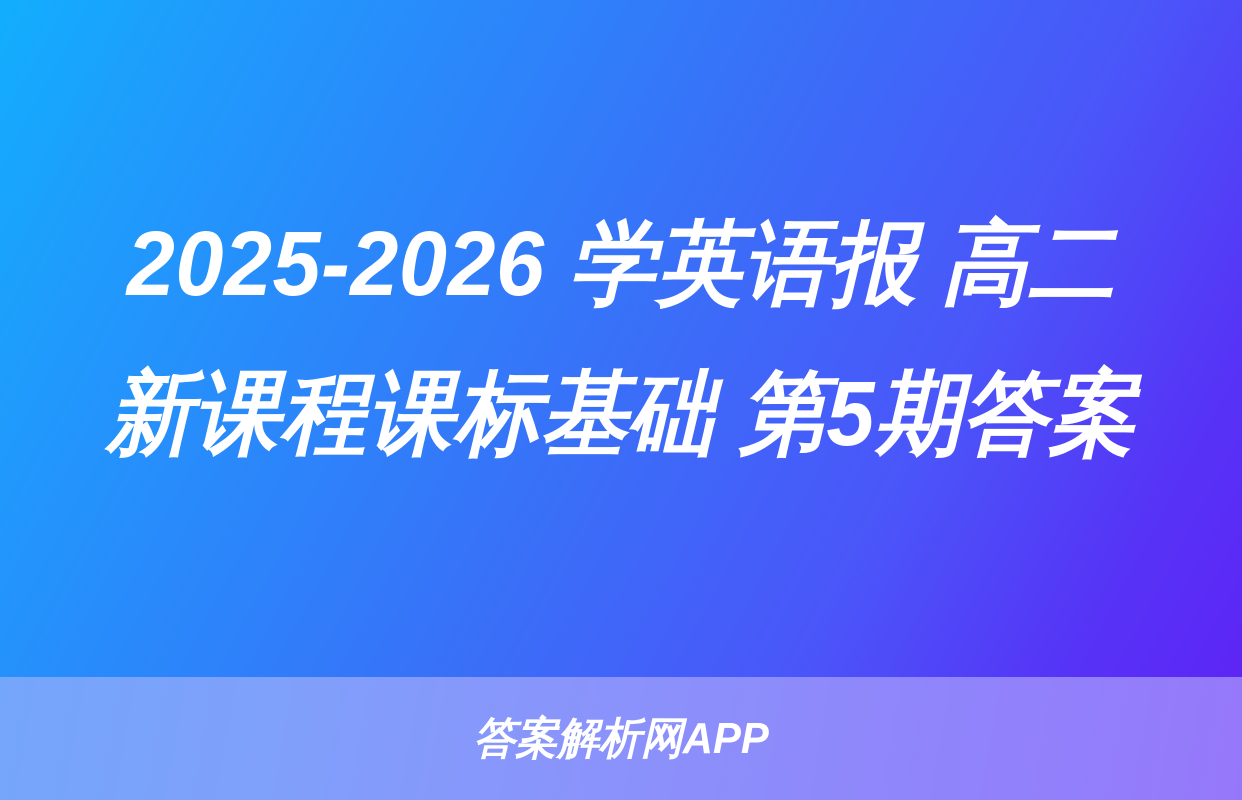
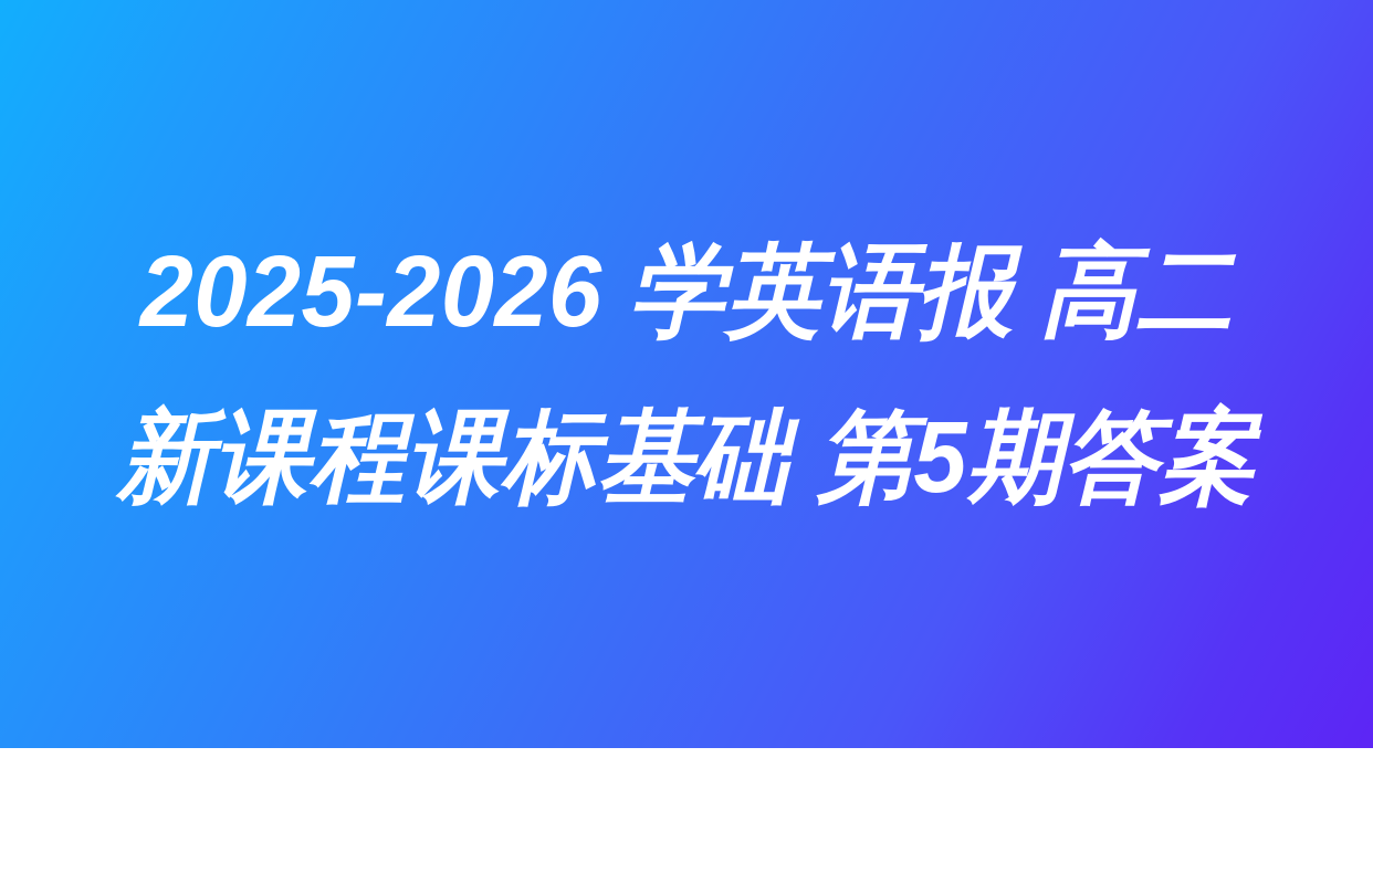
  2025-2026 学英语报 高二 新课程课标基础 第5期答案
- 答案解析网APP
